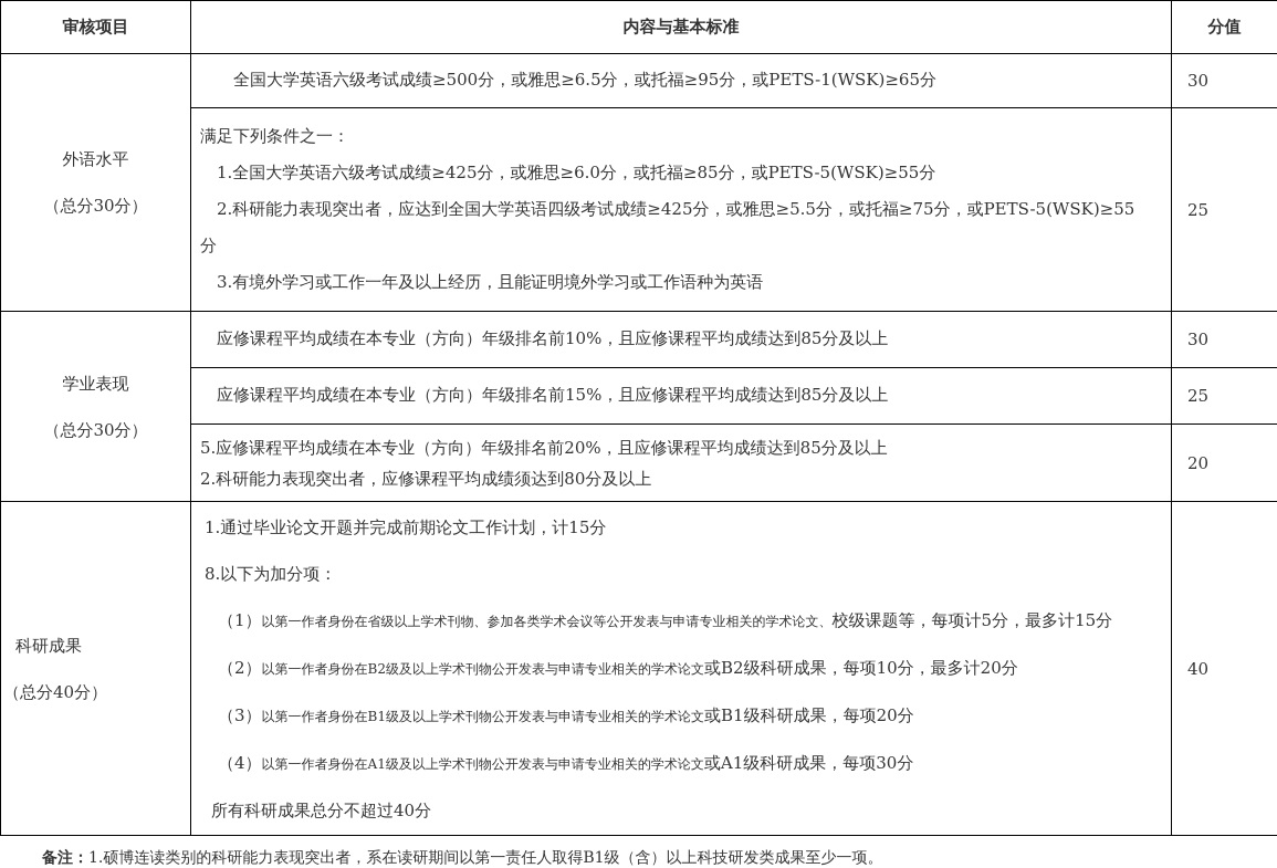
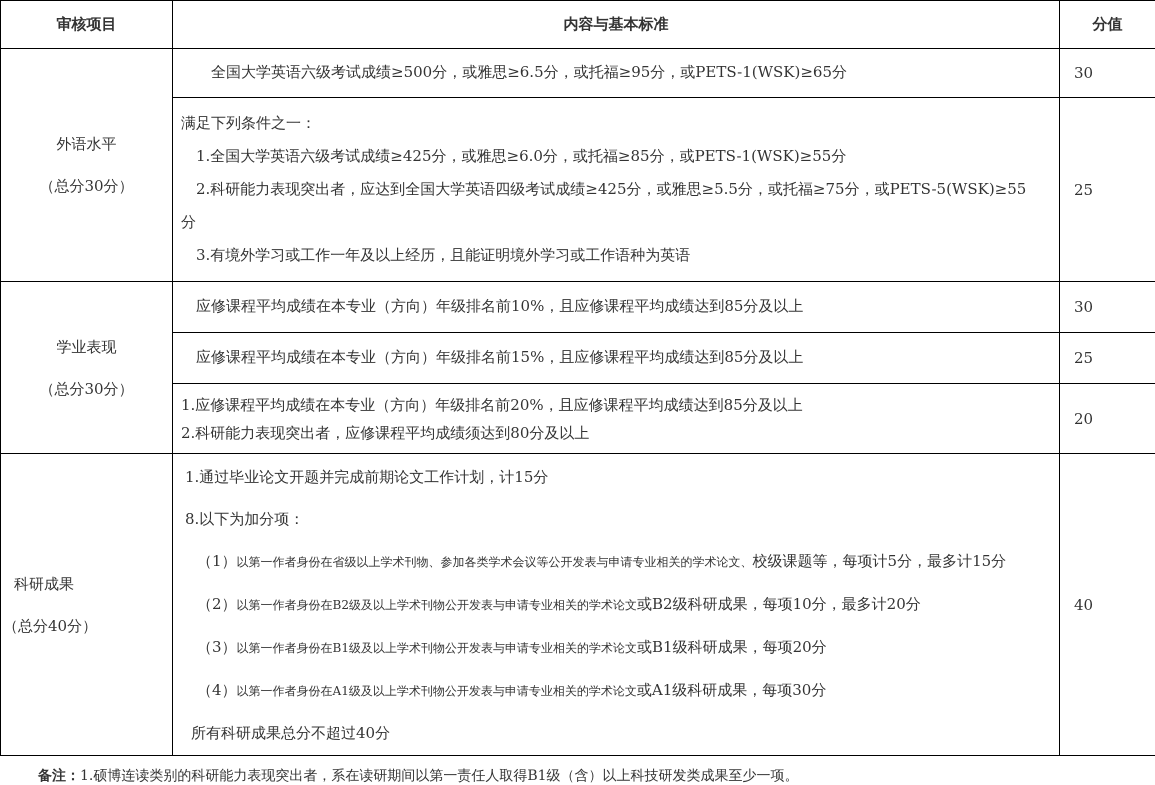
  审核项目	内容与基本标准	分值
  外语水平 （总分30分）	全国大学英语六级考试成绩≥500分，或雅思≥6.5分，或托福≥95分，或PETS-1(WSK)≥65分	30
- 满足下列条件之一： 1.全国大学英语六级考试成绩≥425分，或雅思≥6.0分，或托福≥85分，或PETS-5(WSK)≥55分 2.科研能力表现突出者，应达到全国大学英语四级考试成绩≥425分，或雅思≥5.5分，或托福≥75分，或PETS-5(WSK)≥55 分 3.有境外学习或工作一年及以上经历，且能证明境外学习或工作语种为英语	25
+ 满足下列条件之一： 1.全国大学英语六级考试成绩≥425分，或雅思≥6.0分，或托福≥85分，或PETS-1(WSK)≥55分 2.科研能力表现突出者，应达到全国大学英语四级考试成绩≥425分，或雅思≥5.5分，或托福≥75分，或PETS-5(WSK)≥55 分 3.有境外学习或工作一年及以上经历，且能证明境外学习或工作语种为英语	25
  学业表现 （总分30分）	应修课程平均成绩在本专业（方向）年级排名前10%，且应修课程平均成绩达到85分及以上	30
  应修课程平均成绩在本专业（方向）年级排名前15%，且应修课程平均成绩达到85分及以上	25
- 5.应修课程平均成绩在本专业（方向）年级排名前20%，且应修课程平均成绩达到85分及以上 2.科研能力表现突出者，应修课程平均成绩须达到80分及以上	20
+ 1.应修课程平均成绩在本专业（方向）年级排名前20%，且应修课程平均成绩达到85分及以上 2.科研能力表现突出者，应修课程平均成绩须达到80分及以上	20
  科研成果 （总分40分）	1.通过毕业论文开题并完成前期论文工作计划，计15分 8.以下为加分项： （1）以第一作者身份在省级以上学术刊物、参加各类学术会议等公开发表与申请专业相关的学术论文、校级课题等，每项计5分，最多计15分 （2）以第一作者身份在B2级及以上学术刊物公开发表与申请专业相关的学术论文或B2级科研成果，每项10分，最多计20分 （3）以第一作者身份在B1级及以上学术刊物公开发表与申请专业相关的学术论文或B1级科研成果，每项20分 （4）以第一作者身份在A1级及以上学术刊物公开发表与申请专业相关的学术论文或A1级科研成果，每项30分 所有科研成果总分不超过40分	40
  备注：1.硕博连读类别的科研能力表现突出者，系在读研期间以第一责任人取得B1级（含）以上科技研发类成果至少一项。
